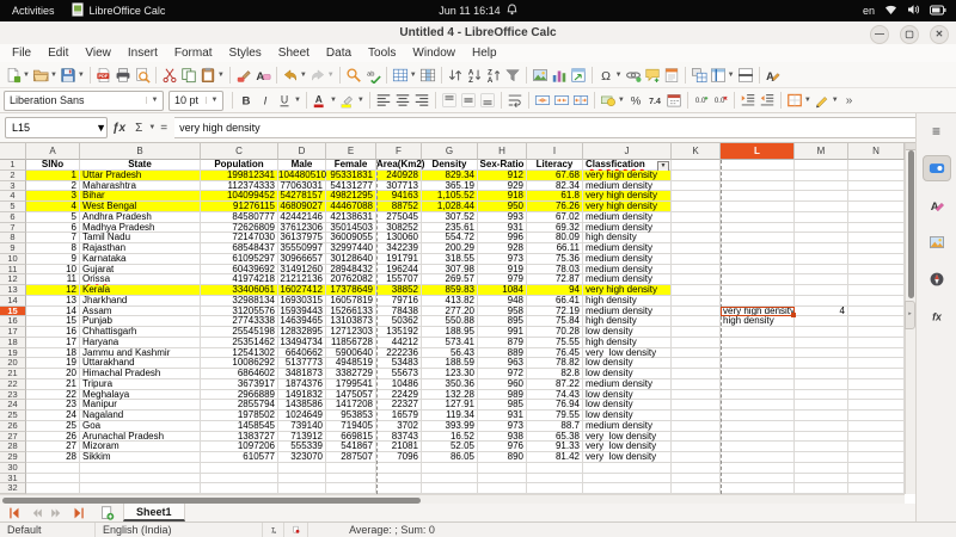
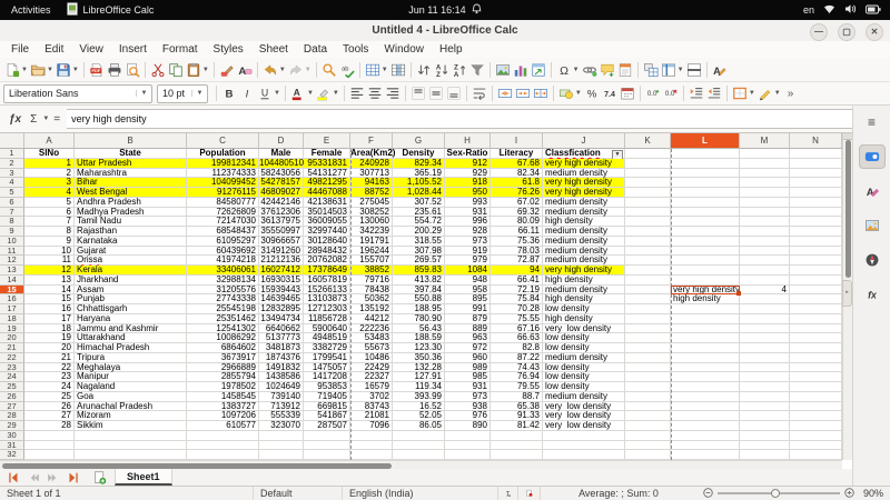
  Activities
  LibreOffice Calc
  Jun 11 16:14
  en
  Untitled 4 - LibreOffice Calc
  —
  ▢
  ✕
  File
  Edit
  View
  Insert
  Format
  Styles
  Sheet
  Data
  Tools
  Window
  Help
  A
  Ω
  A
  Liberation Sans
  10 pt
  B
  I
  U
  A
  %
  »
- L15
- ▼
  ƒx
  Σ
  =
  very high density
  A
  B
  C
  D
  E
  F
  G
  H
  I
  J
  K
  L
  M
  N
  1
  SlNo
  State
  Population
  Male
  Female
  Area(Km2
  Density
  Sex-Ratio
  Literacy
  Classfication
  2
  1
  Uttar Pradesh
  199812341
  104480510
  95331831
  240928
  829.34
  912
  67.68
  very high density
  3
  2
  Maharashtra
  112374333
- 77063031
+ 58243056
  54131277
  307713
  365.19
  929
  82.34
  medium density
  4
  3
  Bihar
  104099452
  54278157
  49821295
  94163
  1,105.52
  918
  61.8
  very high density
  5
  4
  West Bengal
  91276115
  46809027
  44467088
  88752
  1,028.44
  950
  76.26
  very high density
  6
  5
  Andhra Pradesh
  84580777
  42442146
  42138631
  275045
  307.52
  993
  67.02
  medium density
  7
  6
  Madhya Pradesh
  72626809
  37612306
  35014503
  308252
  235.61
  931
  69.32
  medium density
  8
  7
  Tamil Nadu
  72147030
  36137975
  36009055
  130060
  554.72
  996
  80.09
  high density
  9
  8
  Rajasthan
  68548437
  35550997
  32997440
  342239
  200.29
  928
  66.11
  medium density
  10
  9
  Karnataka
  61095297
  30966657
  30128640
  191791
  318.55
  973
  75.36
  medium density
  11
  10
  Gujarat
  60439692
  31491260
  28948432
  196244
  307.98
  919
  78.03
  medium density
  12
  11
  Orissa
  41974218
  21212136
  20762082
  155707
  269.57
  979
  72.87
  medium density
  13
  12
  Kerala
  33406061
  16027412
  17378649
  38852
  859.83
  1084
  94
  very high density
  14
  13
  Jharkhand
  32988134
  16930315
  16057819
  79716
  413.82
  948
  66.41
  high density
  15
  14
  Assam
  31205576
  15939443
  15266133
  78438
- 277.20
+ 397.84
  958
  72.19
  medium density
  very high density
  4
  16
  15
  Punjab
  27743338
  14639465
  13103873
  50362
  550.88
  895
  75.84
  high density
  high density
  17
  16
  Chhattisgarh
  25545198
  12832895
  12712303
  135192
  188.95
  991
  70.28
  low density
  18
  17
  Haryana
  25351462
  13494734
  11856728
  44212
- 573.41
+ 780.90
  879
  75.55
  high density
  19
  18
  Jammu and Kashmir
  12541302
  6640662
  5900640
  222236
  56.43
  889
- 76.45
+ 67.16
  very low density
  20
  19
  Uttarakhand
  10086292
  5137773
  4948519
  53483
  188.59
  963
- 78.82
+ 66.63
  low density
  21
  20
  Himachal Pradesh
  6864602
  3481873
  3382729
  55673
  123.30
  972
  82.8
  low density
  22
  21
  Tripura
  3673917
  1874376
  1799541
  10486
  350.36
  960
  87.22
  medium density
  23
  22
  Meghalaya
  2966889
  1491832
  1475057
  22429
  132.28
  989
  74.43
  low density
  24
  23
  Manipur
  2855794
  1438586
  1417208
  22327
  127.91
  985
  76.94
  low density
  25
  24
  Nagaland
  1978502
  1024649
  953853
  16579
  119.34
  931
  79.55
  low density
  26
  25
  Goa
  1458545
  739140
  719405
  3702
  393.99
  973
  88.7
  medium density
  27
  26
  Arunachal Pradesh
  1383727
  713912
  669815
  83743
  16.52
  938
  65.38
  very low density
  28
  27
  Mizoram
  1097206
  555339
  541867
  21081
  52.05
  976
  91.33
  very low density
  29
  28
  Sikkim
  610577
  323070
  287507
  7096
  86.05
  890
  81.42
  very low density
  30
  31
  32
  Sheet1
+ Sheet 1 of 1
  Default
  English (India)
  Average: ; Sum: 0
+ 90%
  ≡
  A
  fx
